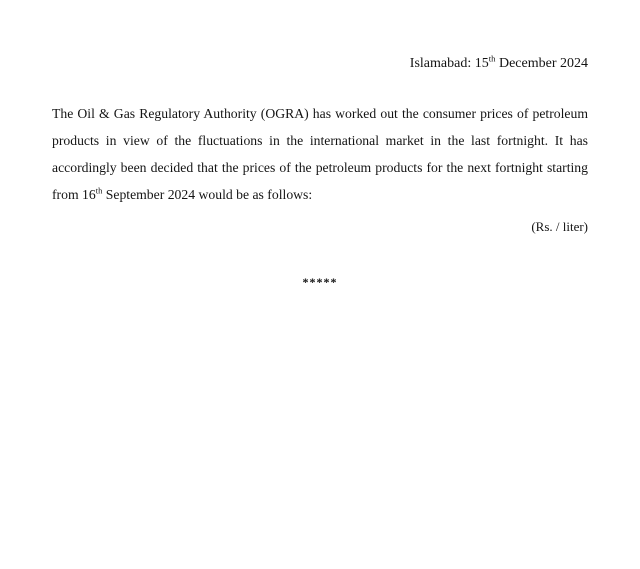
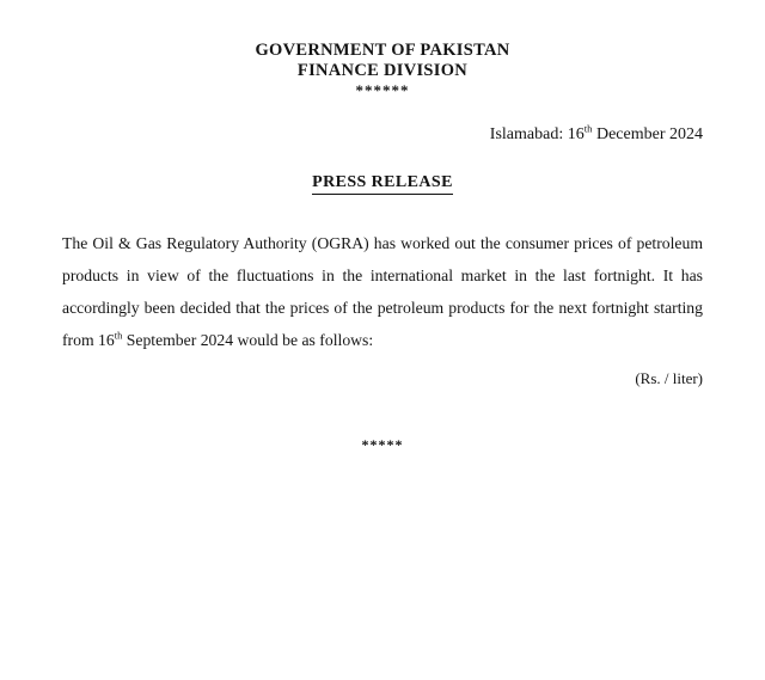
+ GOVERNMENT OF PAKISTAN
+ FINANCE DIVISION
+ ******
- Islamabad: 15th December 2024
+ Islamabad: 16th December 2024
+ PRESS RELEASE
  The Oil & Gas Regulatory Authority (OGRA) has worked out the consumer prices of petroleum products in view of the fluctuations in the international market in the last fortnight. It has accordingly been decided that the prices of the petroleum products for the next fortnight starting from 16th September 2024 would be as follows:
  (Rs. / liter)
  *****
